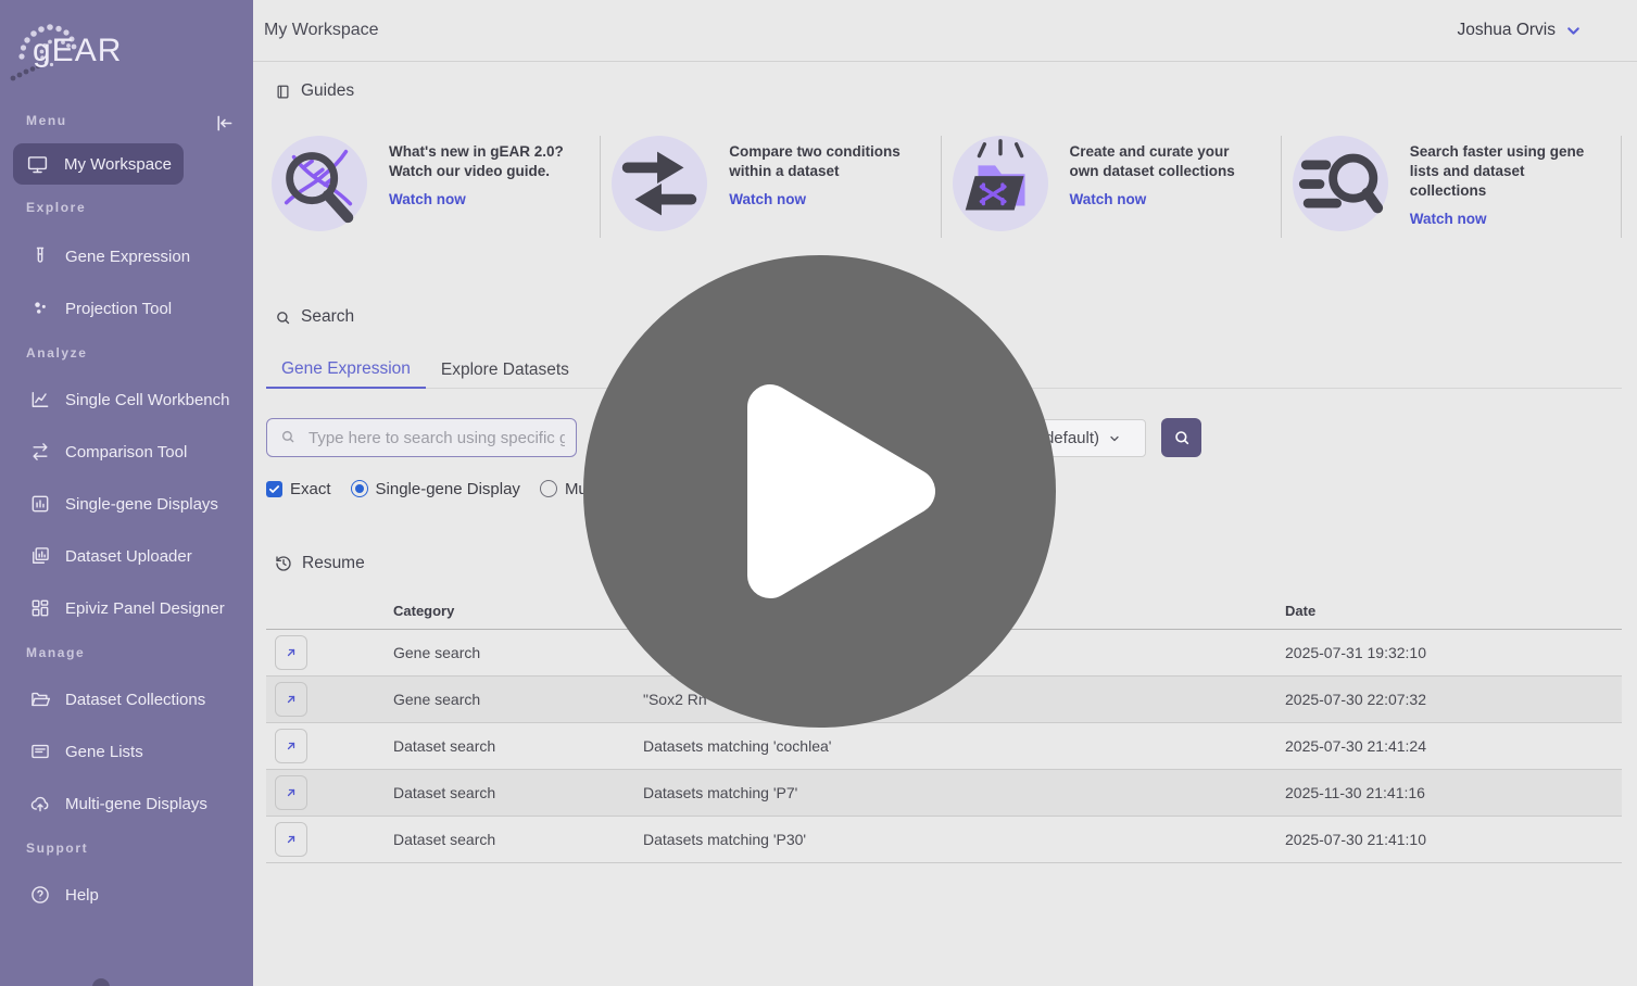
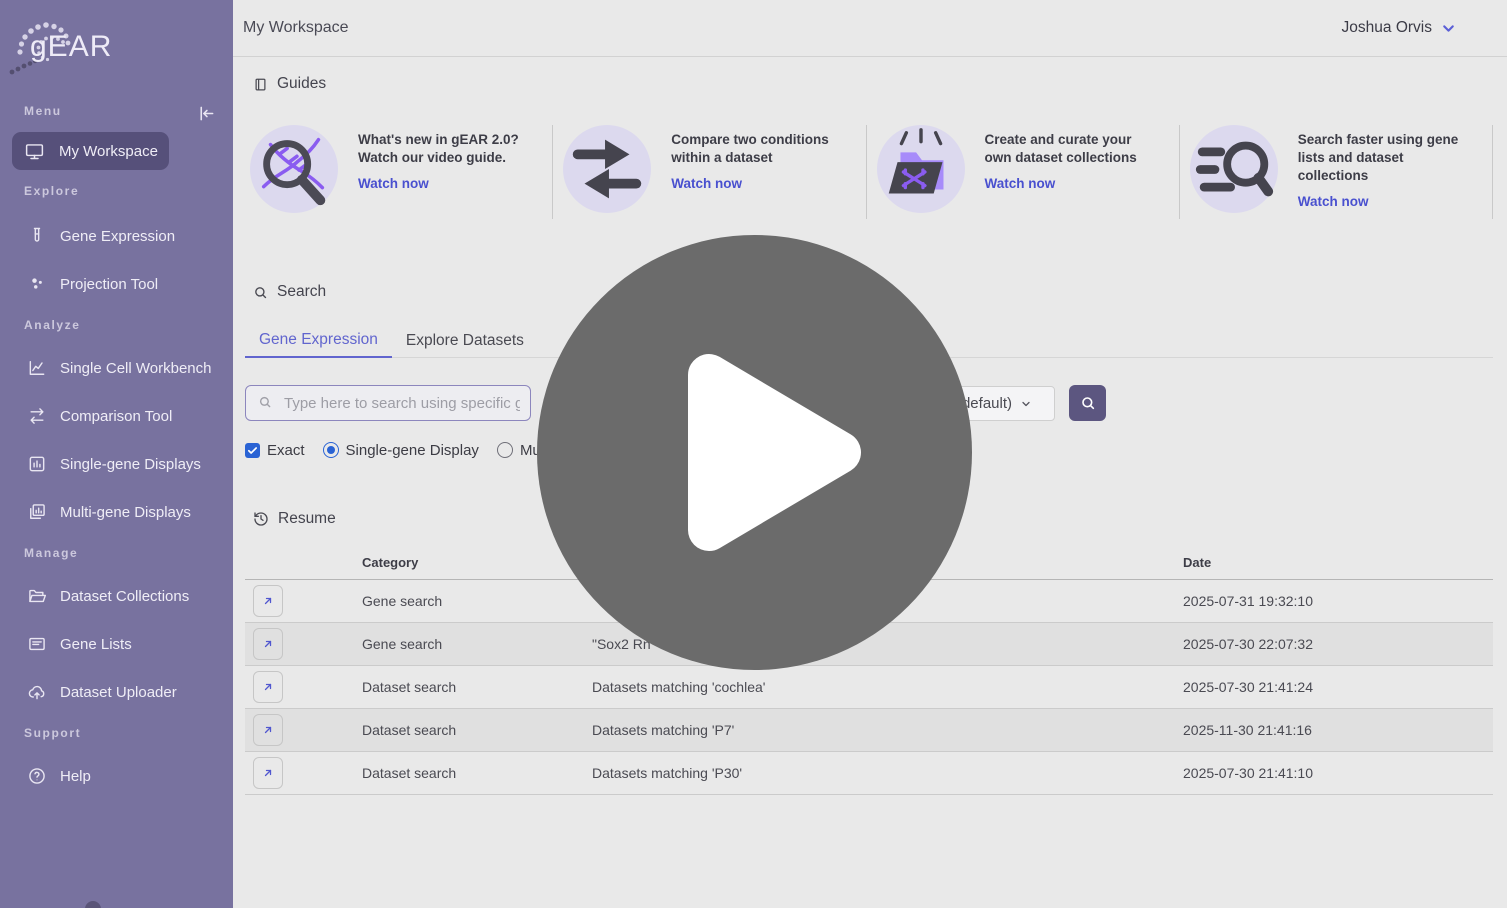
  gEAR
  Menu
  My Workspace
  Explore
  Gene Expression
  Projection Tool
  Analyze
  Single Cell Workbench
  Comparison Tool
  Single-gene Displays
- Dataset Uploader
+ Multi-gene Displays
- Epiviz Panel Designer
  Manage
  Dataset Collections
  Gene Lists
- Multi-gene Displays
+ Dataset Uploader
  Support
  Help
  My Workspace
  Joshua Orvis
  Guides
  What's new in gEAR 2.0? Watch our video guide.
  Watch now
  Compare two conditions within a dataset
  Watch now
  Create and curate your own dataset collections
  Watch now
  Search faster using gene lists and dataset collections
  Watch now
  Search
  Gene Expression
  Explore Datasets
  Type here to search using specific g
  efault)
  Exact
  Single-gene Display
  Resume
  Category
  Date
  Gene search
  2025-07-31 19:32:10
  Gene search
  "Sox2 Rn
  2025-07-30 22:07:32
  Dataset search
  Datasets matching 'cochlea'
  2025-07-30 21:41:24
  Dataset search
  Datasets matching 'P7'
  2025-11-30 21:41:16
  Dataset search
  Datasets matching 'P30'
  2025-07-30 21:41:10
